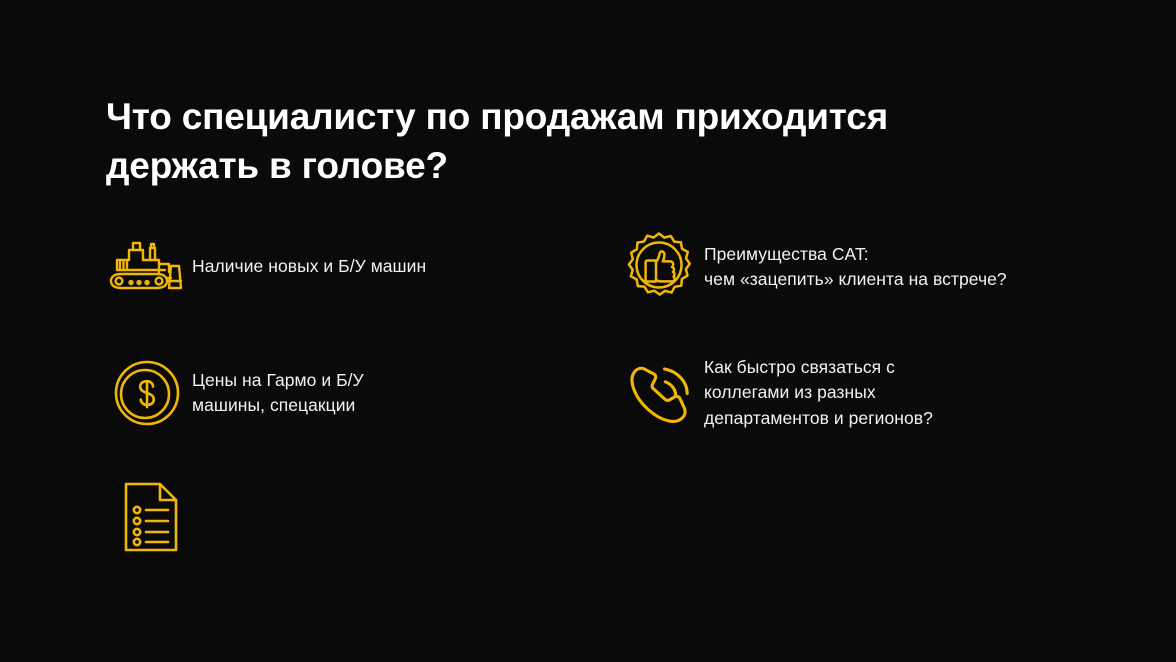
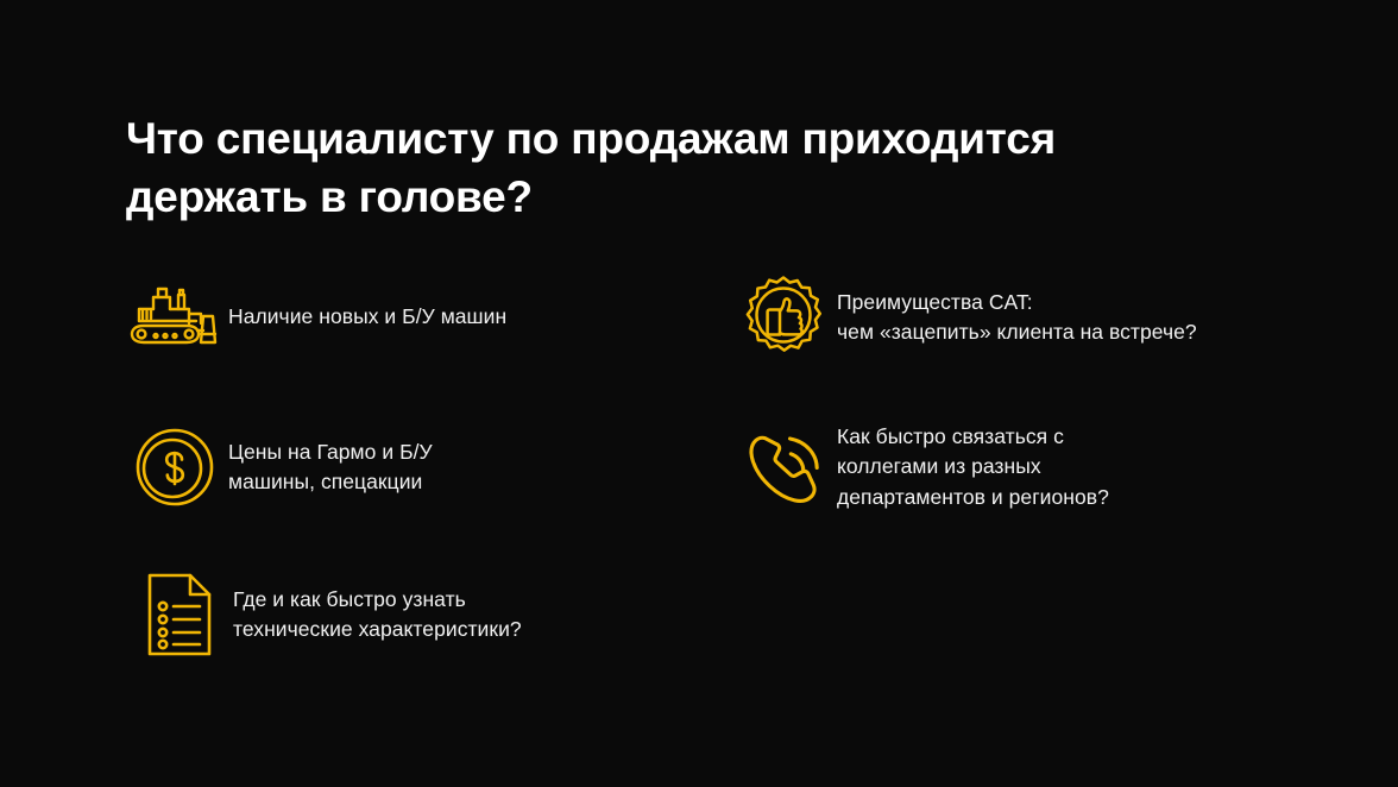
  Что специалисту по продажам приходится
  держать в голове?
  Наличие новых и Б/У машин
  Цены на Гармо и Б/У
  машины, спецакции
+ Где и как быстро узнать
+ технические характеристики?
  Преимущества CAT:
  чем «зацепить» клиента на встрече?
  Как быстро связаться с
  коллегами из разных
  департаментов и регионов?
